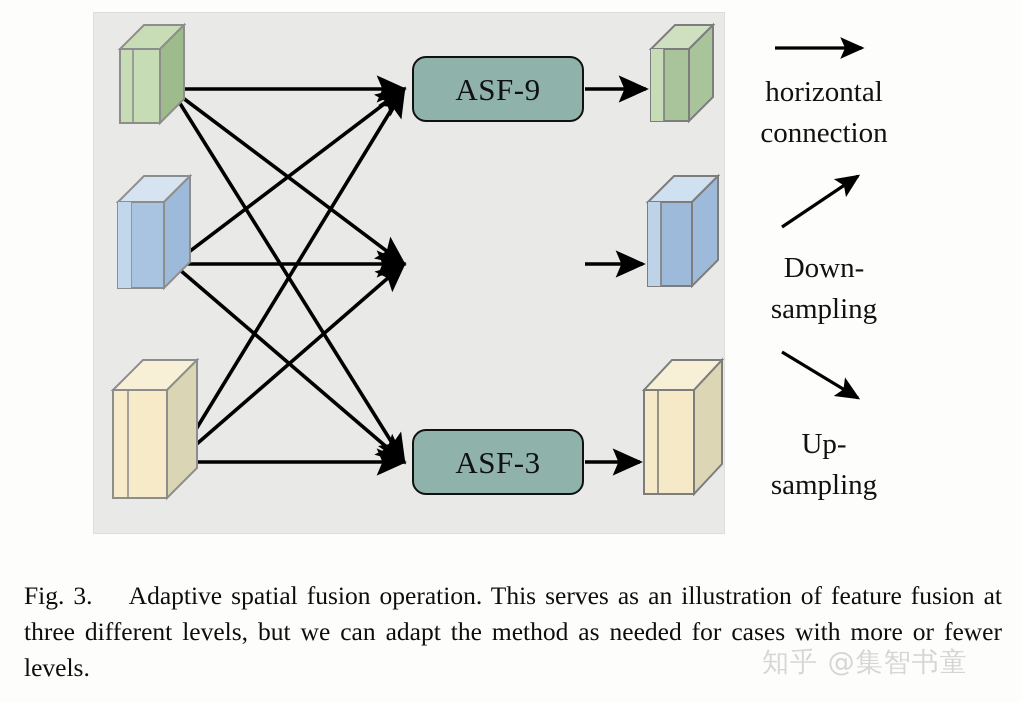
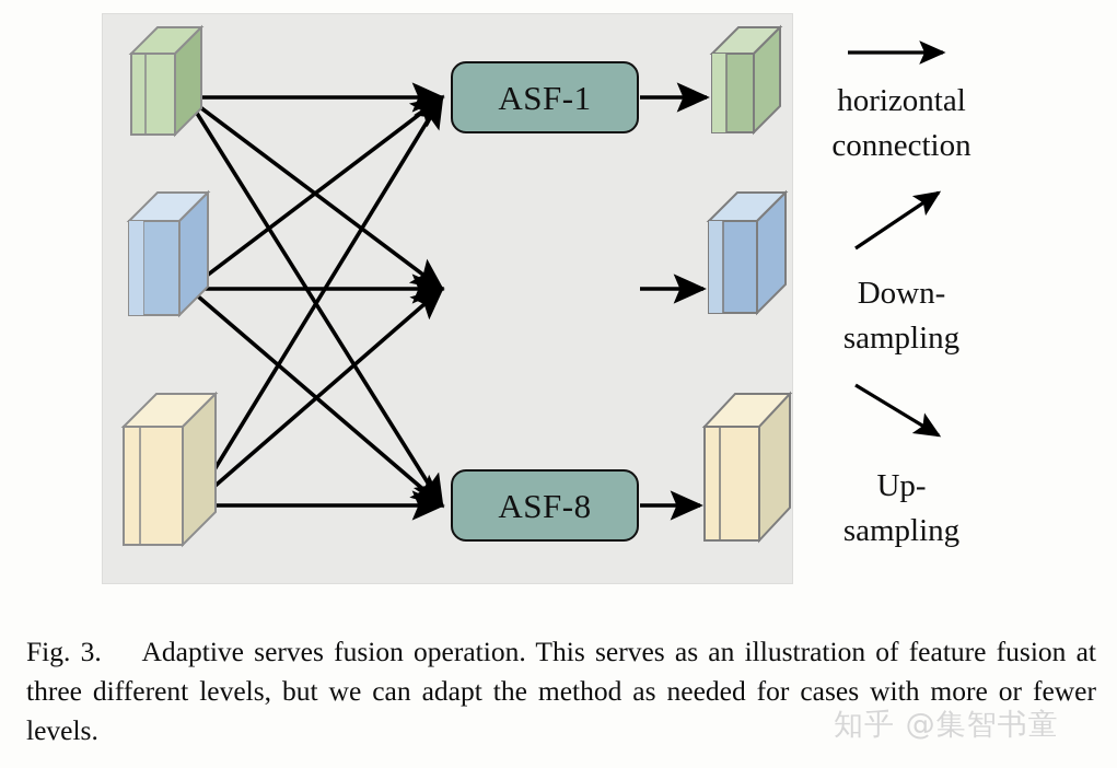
- ASF-9
+ ASF-1
- ASF-3
+ ASF-8
  horizontal
  connection
  Down-
  sampling
  Up-
  sampling
- Fig. 3. Adaptive spatial fusion operation. This serves as an illustration of feature fusion at three different levels, but we can adapt the method as needed for cases with more or fewer levels.
+ Fig. 3. Adaptive serves fusion operation. This serves as an illustration of feature fusion at three different levels, but we can adapt the method as needed for cases with more or fewer levels.
  知乎 @集智书童
